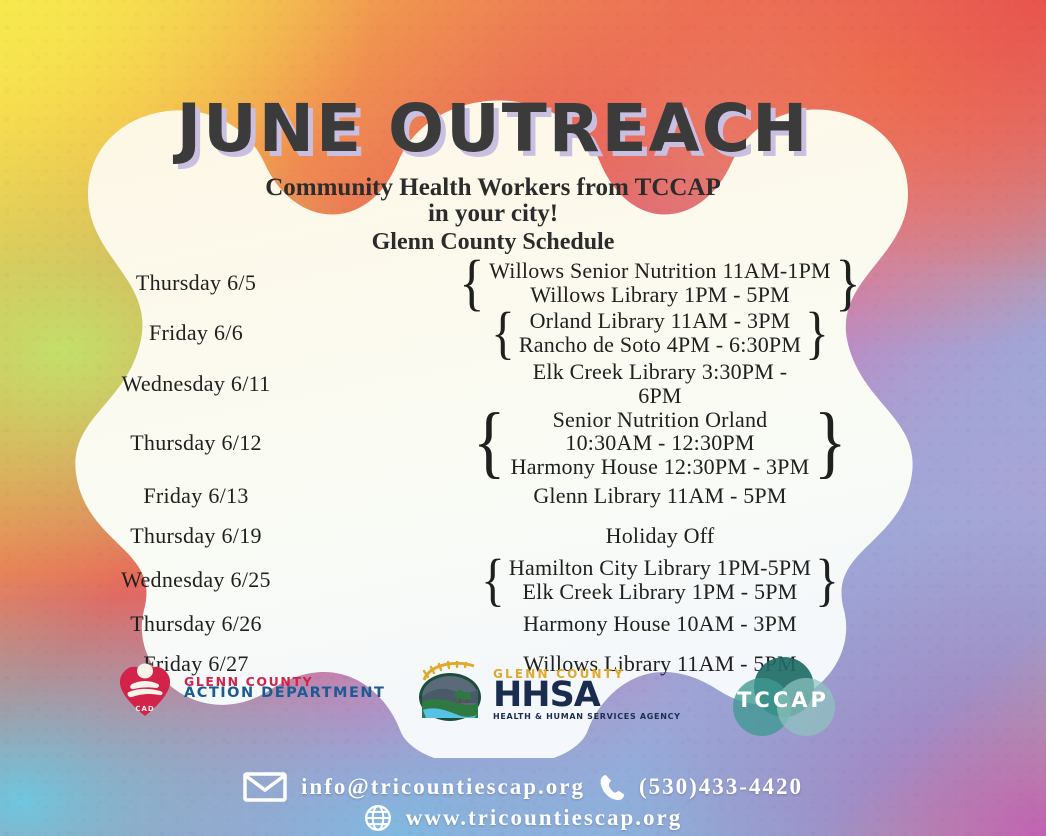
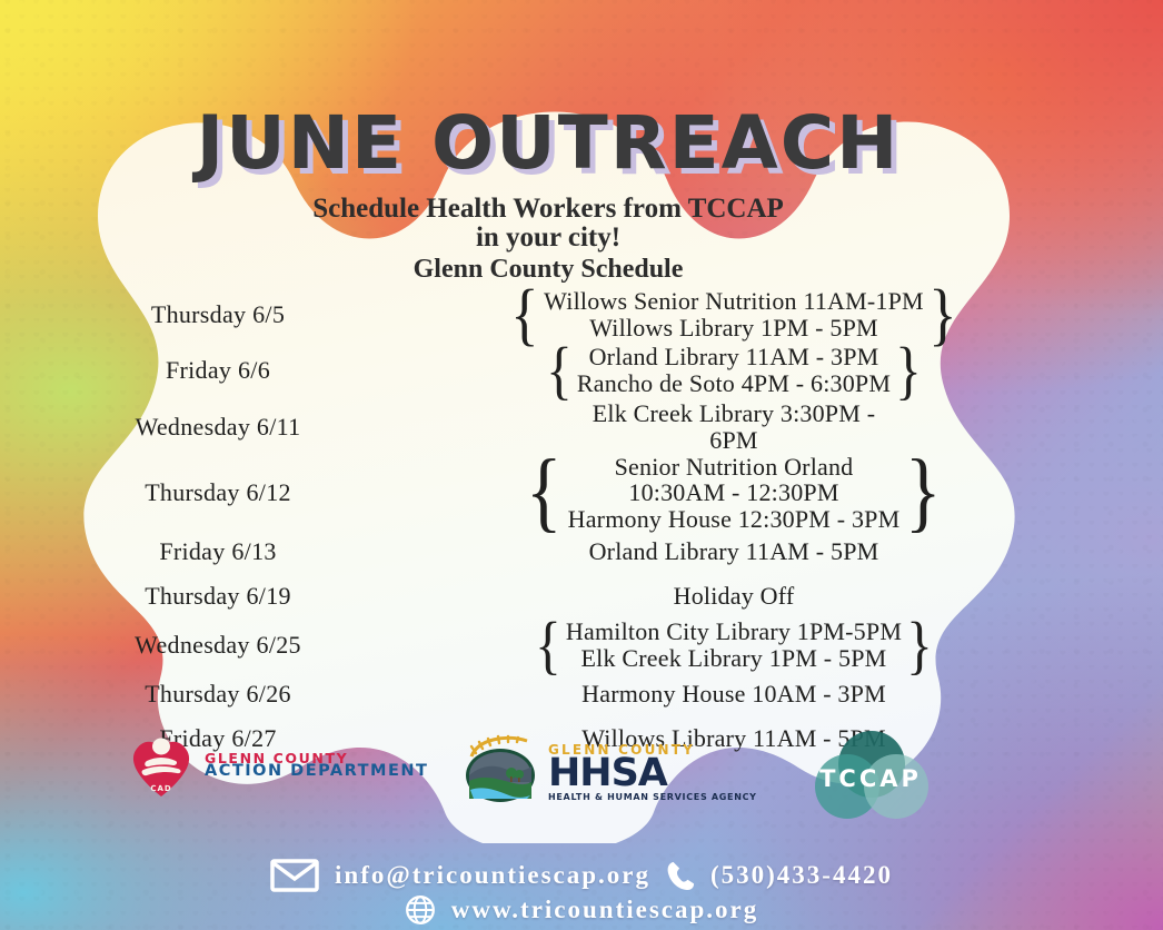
  JUNE OUTREACH
- Community Health Workers from TCCAP
+ Schedule Health Workers from TCCAP
  in your city!
  Glenn County Schedule
  Thursday 6/5
  {
  Willows Senior Nutrition 11AM-1PM
  Willows Library 1PM - 5PM
  }
  Friday 6/6
  {
  Orland Library 11AM - 3PM
  Rancho de Soto 4PM - 6:30PM
  }
  Wednesday 6/11
  Elk Creek Library 3:30PM -
  6PM
  Thursday 6/12
  {
  Senior Nutrition Orland
  10:30AM - 12:30PM
  Harmony House 12:30PM - 3PM
  }
  Friday 6/13
- Glenn Library 11AM - 5PM
+ Orland Library 11AM - 5PM
  Thursday 6/19
  Holiday Off
  Wednesday 6/25
  {
  Hamilton City Library 1PM-5PM
  Elk Creek Library 1PM - 5PM
  }
  Thursday 6/26
  Harmony House 10AM - 3PM
  Friday 6/27
  Willows Library 11AM - 5
  CAD
  GLENN COUNTY
  ACTION DEPARTMENT
  GLENN COUNTY
  HHSA
  HEALTH & HUMAN SERVICES AGENCY
  TCCAP
  info@tricountiescap.org
  (530)433-4420
  www.tricountiescap.org
